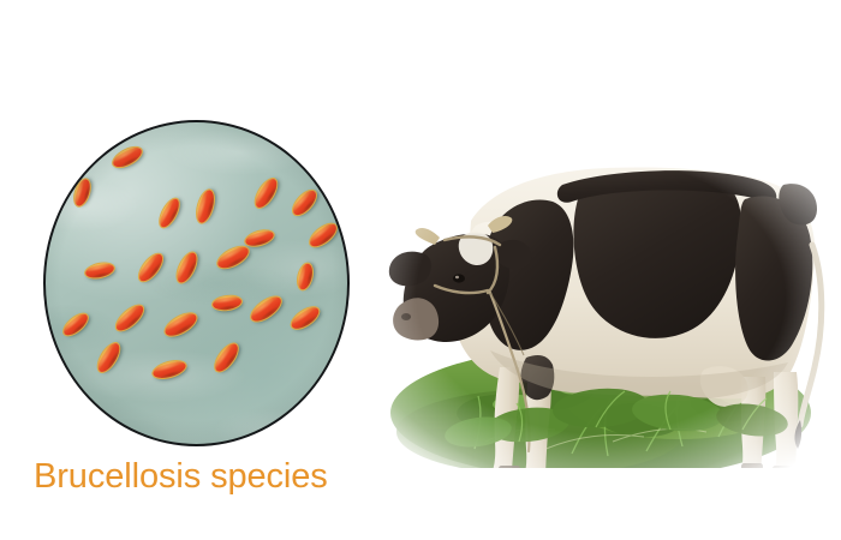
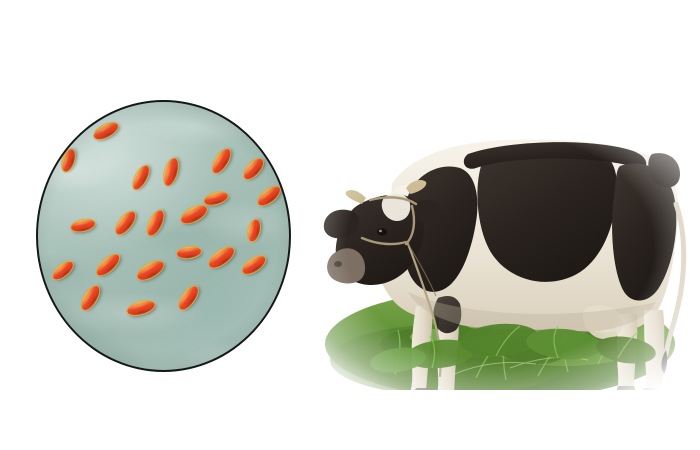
- Brucellosis species
